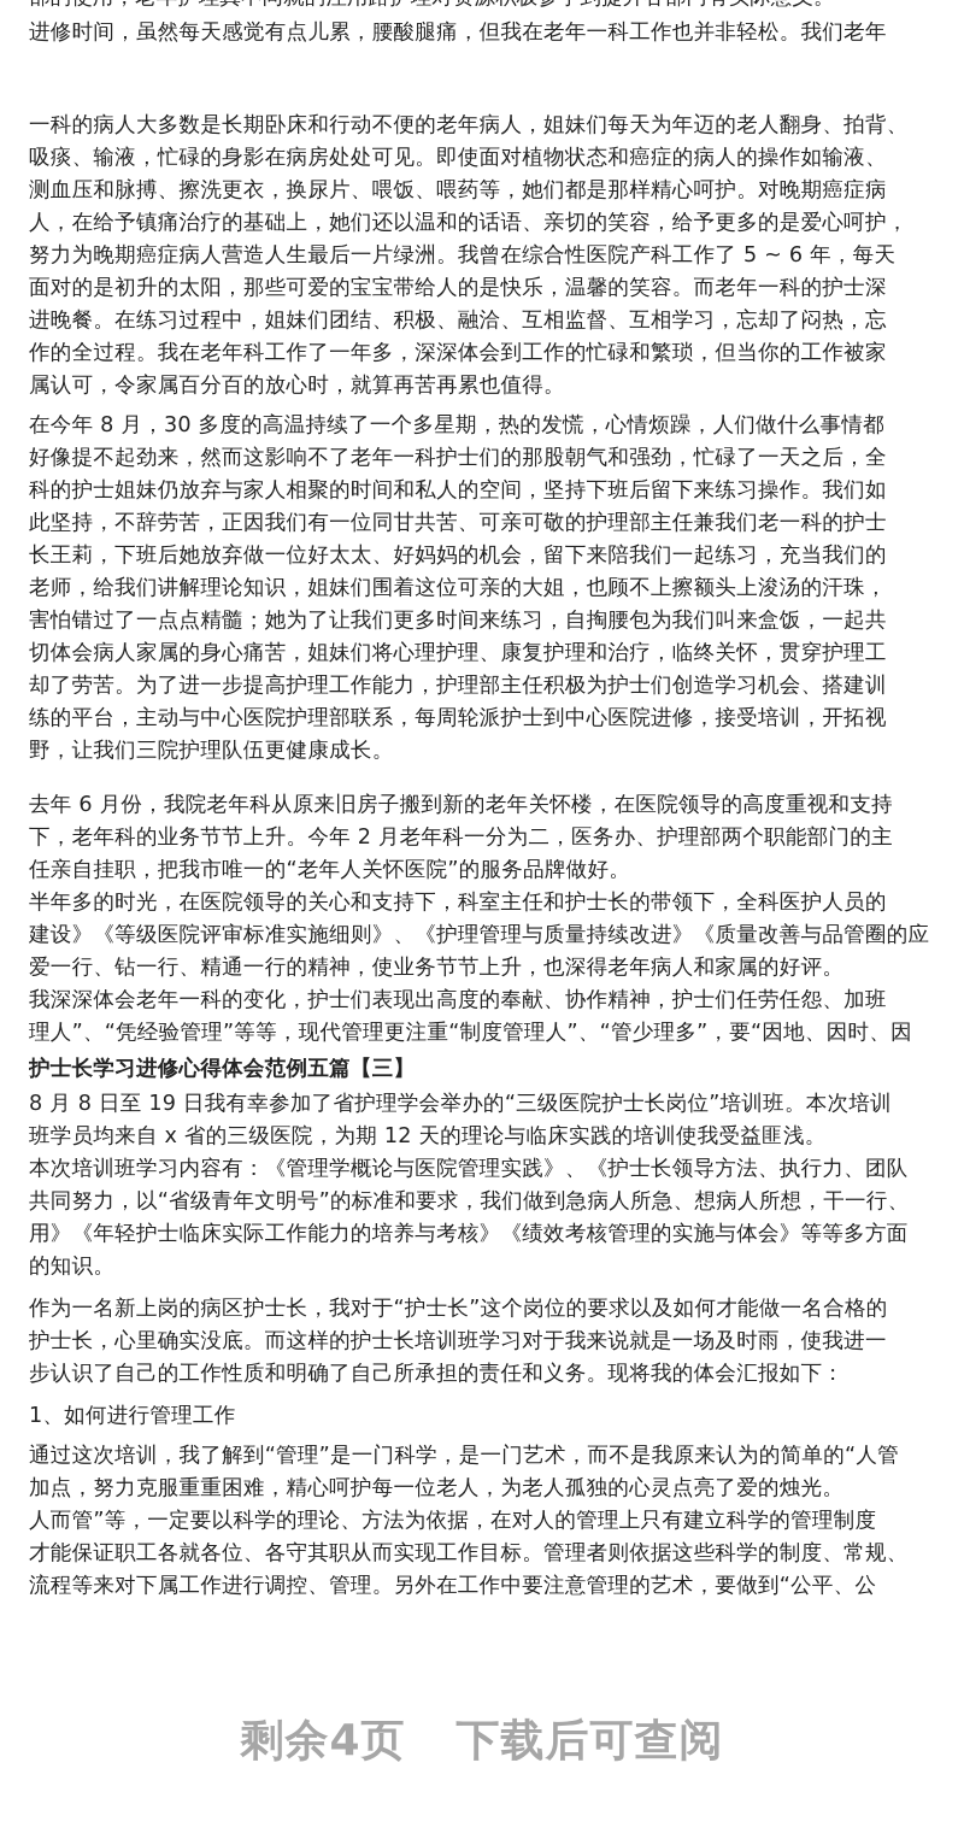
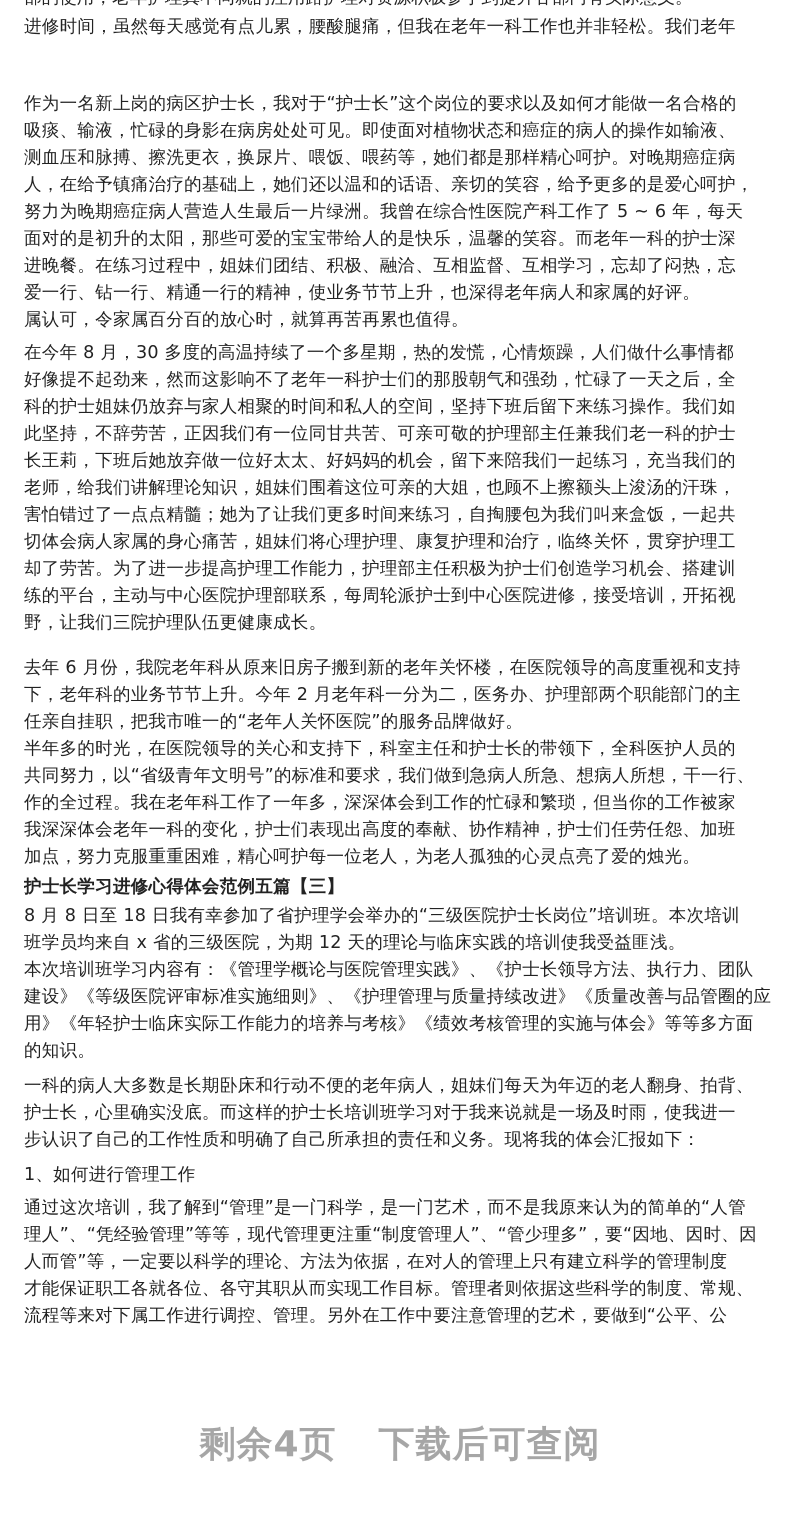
  进修时间，虽然每天感觉有点儿累，腰酸腿痛，但我在老年一科工作也并非轻松。我们老年
- 一科的病人大多数是长期卧床和行动不便的老年病人，姐妹们每天为年迈的老人翻身、拍背、
+ 作为一名新上岗的病区护士长，我对于“护士长”这个岗位的要求以及如何才能做一名合格的
  吸痰、输液，忙碌的身影在病房处处可见。即使面对植物状态和癌症的病人的操作如输液、
  测血压和脉搏、擦洗更衣，换尿片、喂饭、喂药等，她们都是那样精心呵护。对晚期癌症病
  人，在给予镇痛治疗的基础上，她们还以温和的话语、亲切的笑容，给予更多的是爱心呵护，
  努力为晚期癌症病人营造人生最后一片绿洲。我曾在综合性医院产科工作了 5 ~ 6 年，每天
  面对的是初升的太阳，那些可爱的宝宝带给人的是快乐，温馨的笑容。而老年一科的护士深
  进晚餐。在练习过程中，姐妹们团结、积极、融洽、互相监督、互相学习，忘却了闷热，忘
- 作的全过程。我在老年科工作了一年多，深深体会到工作的忙碌和繁琐，但当你的工作被家
+ 爱一行、钻一行、精通一行的精神，使业务节节上升，也深得老年病人和家属的好评。
  属认可，令家属百分百的放心时，就算再苦再累也值得。
  在今年 8 月，30 多度的高温持续了一个多星期，热的发慌，心情烦躁，人们做什么事情都
  好像提不起劲来，然而这影响不了老年一科护士们的那股朝气和强劲，忙碌了一天之后，全
  科的护士姐妹仍放弃与家人相聚的时间和私人的空间，坚持下班后留下来练习操作。我们如
  此坚持，不辞劳苦，正因我们有一位同甘共苦、可亲可敬的护理部主任兼我们老一科的护士
  长王莉，下班后她放弃做一位好太太、好妈妈的机会，留下来陪我们一起练习，充当我们的
  老师，给我们讲解理论知识，姐妹们围着这位可亲的大姐，也顾不上擦额头上浚汤的汗珠，
  害怕错过了一点点精髓；她为了让我们更多时间来练习，自掏腰包为我们叫来盒饭，一起共
  切体会病人家属的身心痛苦，姐妹们将心理护理、康复护理和治疗，临终关怀，贯穿护理工
  却了劳苦。为了进一步提高护理工作能力，护理部主任积极为护士们创造学习机会、搭建训
  练的平台，主动与中心医院护理部联系，每周轮派护士到中心医院进修，接受培训，开拓视
  野，让我们三院护理队伍更健康成长。
  去年 6 月份，我院老年科从原来旧房子搬到新的老年关怀楼，在医院领导的高度重视和支持
  下，老年科的业务节节上升。今年 2 月老年科一分为二，医务办、护理部两个职能部门的主
  任亲自挂职，把我市唯一的“老年人关怀医院”的服务品牌做好。
  半年多的时光，在医院领导的关心和支持下，科室主任和护士长的带领下，全科医护人员的
- 建设》《等级医院评审标准实施细则》、《护理管理与质量持续改进》《质量改善与品管圈的应
+ 共同努力，以“省级青年文明号”的标准和要求，我们做到急病人所急、想病人所想，干一行、
- 爱一行、钻一行、精通一行的精神，使业务节节上升，也深得老年病人和家属的好评。
+ 作的全过程。我在老年科工作了一年多，深深体会到工作的忙碌和繁琐，但当你的工作被家
  我深深体会老年一科的变化，护士们表现出高度的奉献、协作精神，护士们任劳任怨、加班
- 理人”、“凭经验管理”等等，现代管理更注重“制度管理人”、“管少理多”，要“因地、因时、因
+ 加点，努力克服重重困难，精心呵护每一位老人，为老人孤独的心灵点亮了爱的烛光。
  护士长学习进修心得体会范例五篇【三】
- 8 月 8 日至 19 日我有幸参加了省护理学会举办的“三级医院护士长岗位”培训班。本次培训
+ 8 月 8 日至 18 日我有幸参加了省护理学会举办的“三级医院护士长岗位”培训班。本次培训
  班学员均来自 x 省的三级医院，为期 12 天的理论与临床实践的培训使我受益匪浅。
  本次培训班学习内容有：《管理学概论与医院管理实践》、《护士长领导方法、执行力、团队
- 共同努力，以“省级青年文明号”的标准和要求，我们做到急病人所急、想病人所想，干一行、
+ 建设》《等级医院评审标准实施细则》、《护理管理与质量持续改进》《质量改善与品管圈的应
  用》《年轻护士临床实际工作能力的培养与考核》《绩效考核管理的实施与体会》等等多方面
  的知识。
- 作为一名新上岗的病区护士长，我对于“护士长”这个岗位的要求以及如何才能做一名合格的
+ 一科的病人大多数是长期卧床和行动不便的老年病人，姐妹们每天为年迈的老人翻身、拍背、
  护士长，心里确实没底。而这样的护士长培训班学习对于我来说就是一场及时雨，使我进一
  步认识了自己的工作性质和明确了自己所承担的责任和义务。现将我的体会汇报如下：
  1、如何进行管理工作
  通过这次培训，我了解到“管理”是一门科学，是一门艺术，而不是我原来认为的简单的“人管
- 加点，努力克服重重困难，精心呵护每一位老人，为老人孤独的心灵点亮了爱的烛光。
+ 理人”、“凭经验管理”等等，现代管理更注重“制度管理人”、“管少理多”，要“因地、因时、因
  人而管”等，一定要以科学的理论、方法为依据，在对人的管理上只有建立科学的管理制度
  才能保证职工各就各位、各守其职从而实现工作目标。管理者则依据这些科学的制度、常规、
  流程等来对下属工作进行调控、管理。另外在工作中要注意管理的艺术，要做到“公平、公
  剩余4页 下载后可查阅
